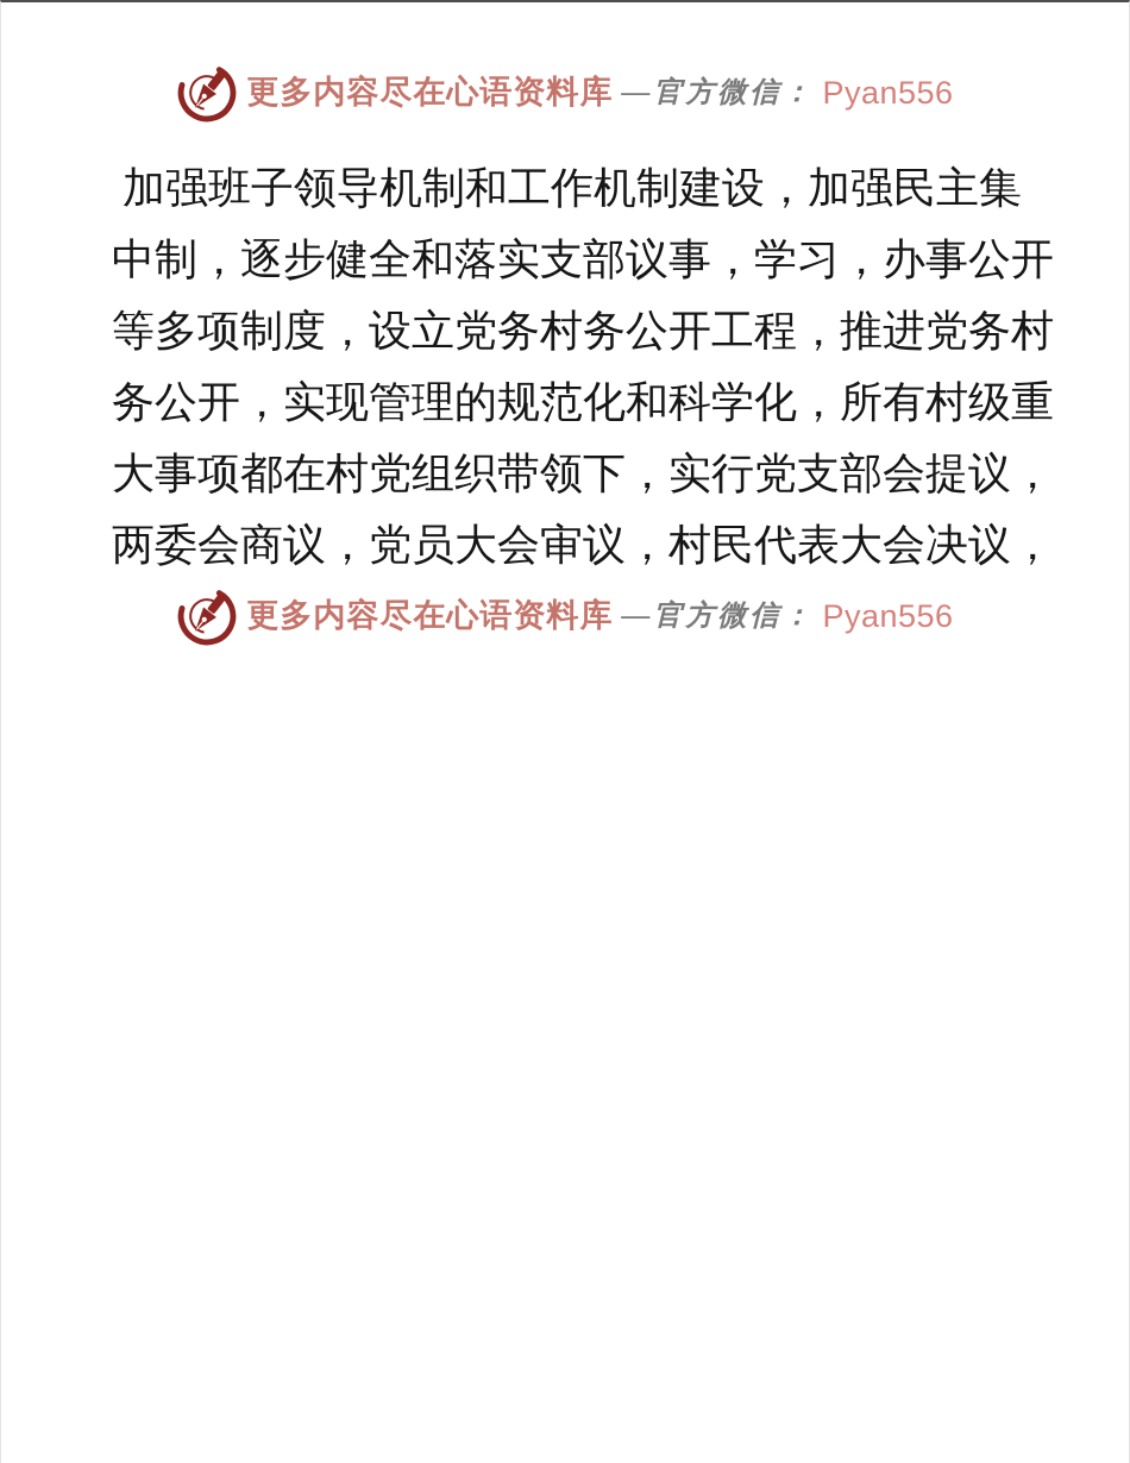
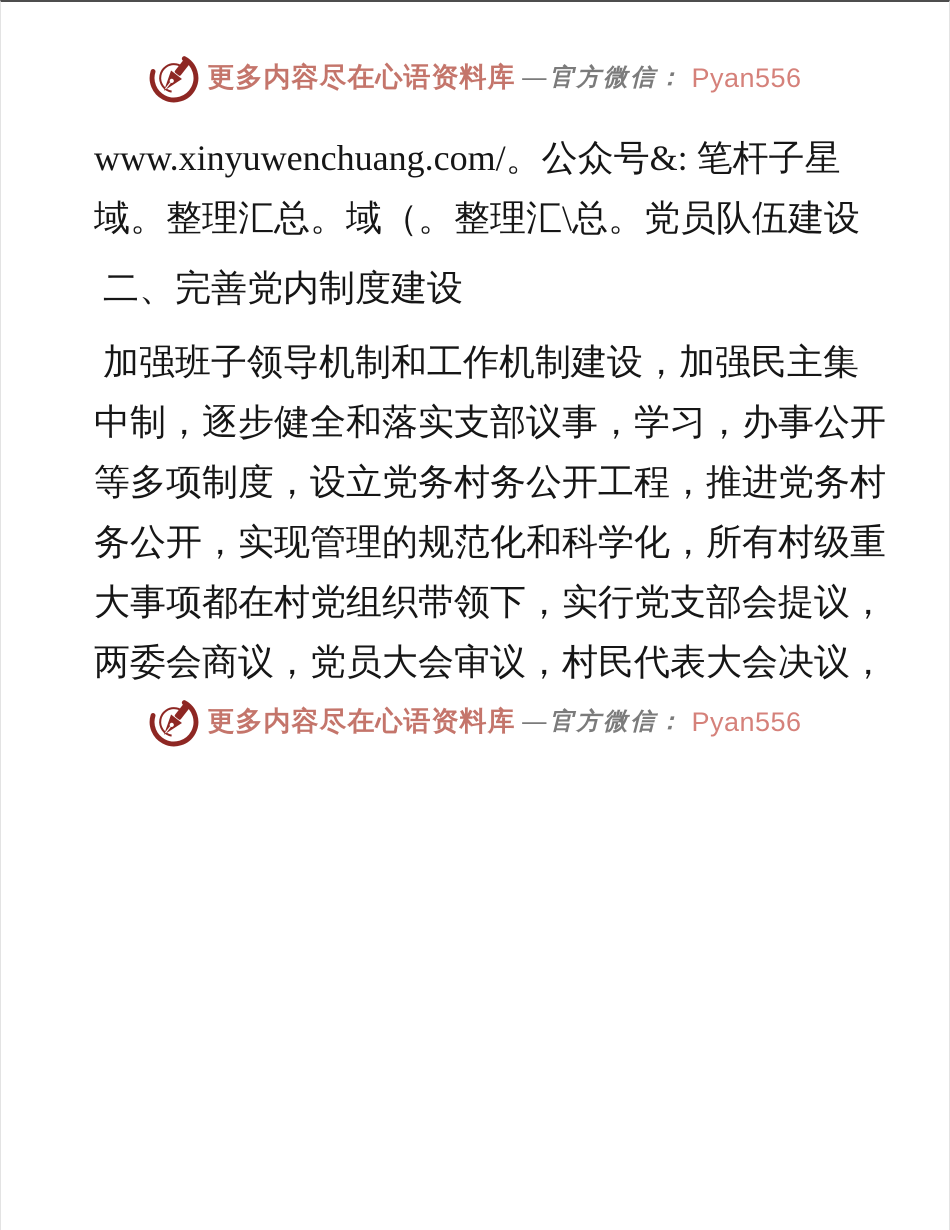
  更多内容尽在心语资料库
  —官方微信：
  Pyan556
+ www.xinyuwenchuang.com/。公众号&: 笔杆子星
+ 域。整理汇总。域（。整理汇\总。党员队伍建设
+ 二、完善党内制度建设
  加强班子领导机制和工作机制建设，加强民主集
  中制，逐步健全和落实支部议事，学习，办事公开
  等多项制度，设立党务村务公开工程，推进党务村
  务公开，实现管理的规范化和科学化，所有村级重
  大事项都在村党组织带领下，实行党支部会提议，
  两委会商议，党员大会审议，村民代表大会决议，
  更多内容尽在心语资料库
  —官方微信：
  Pyan556
